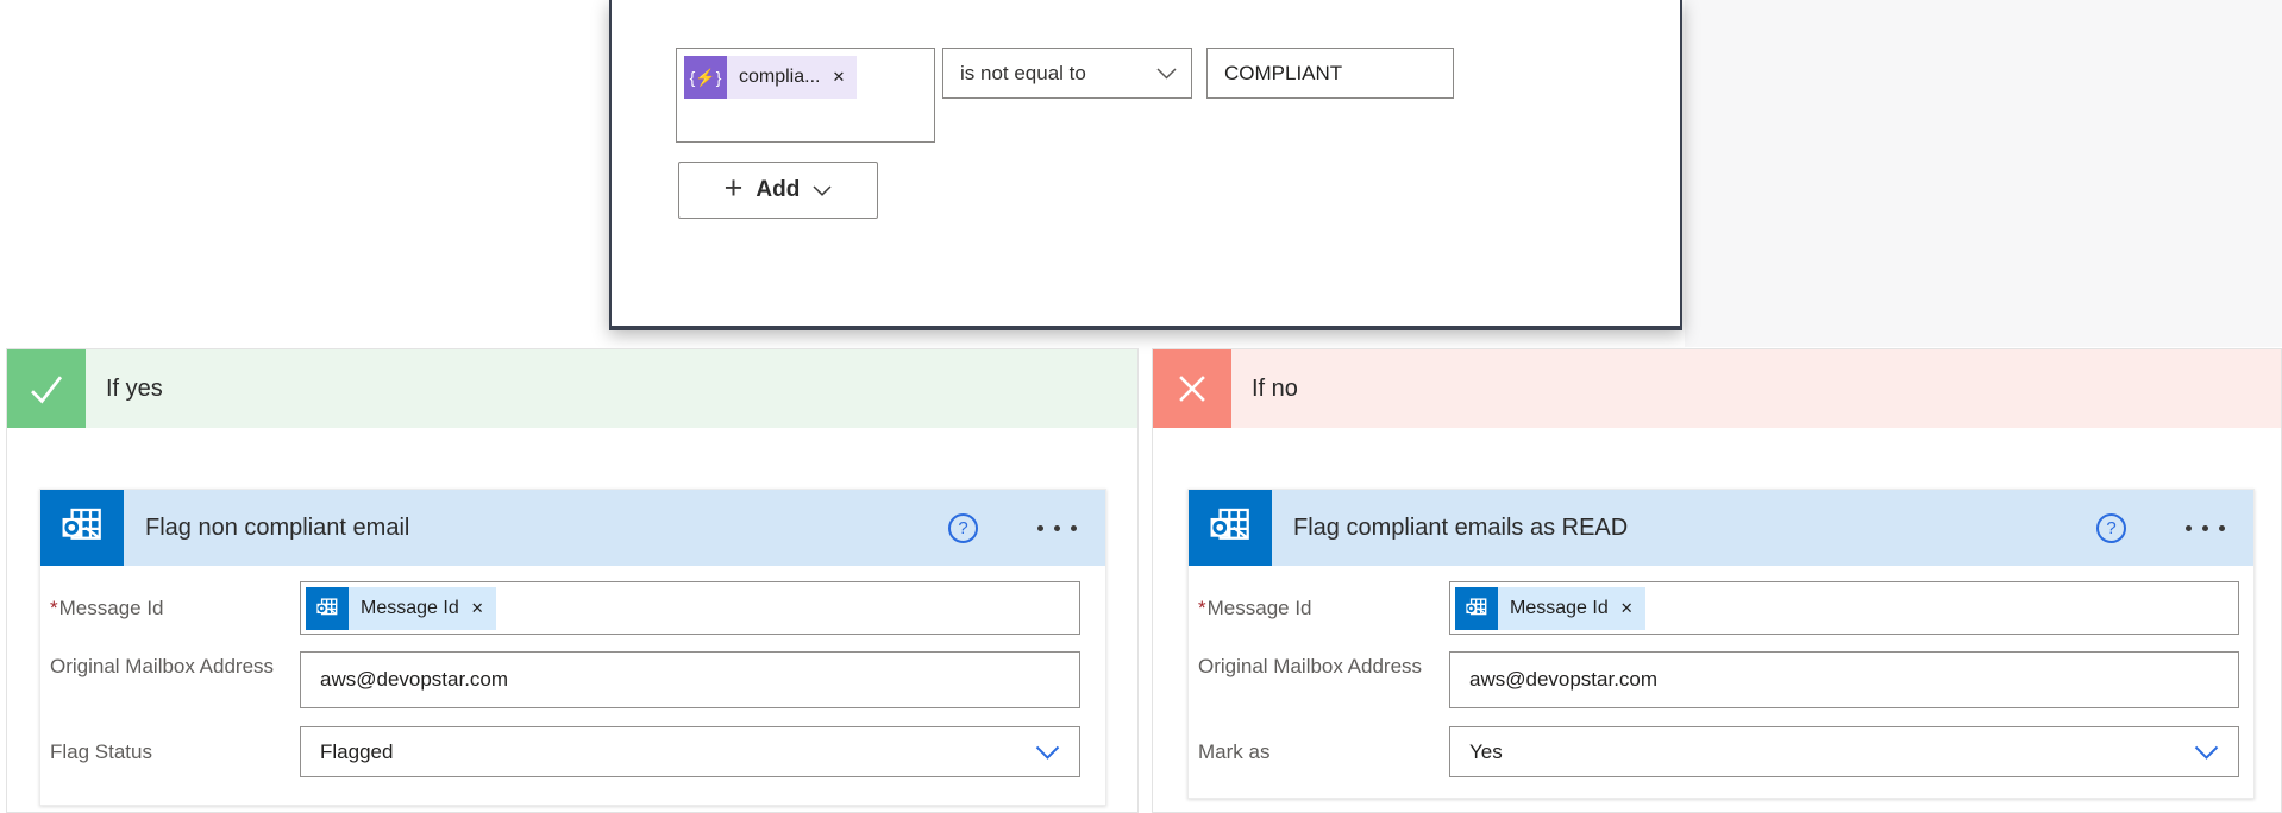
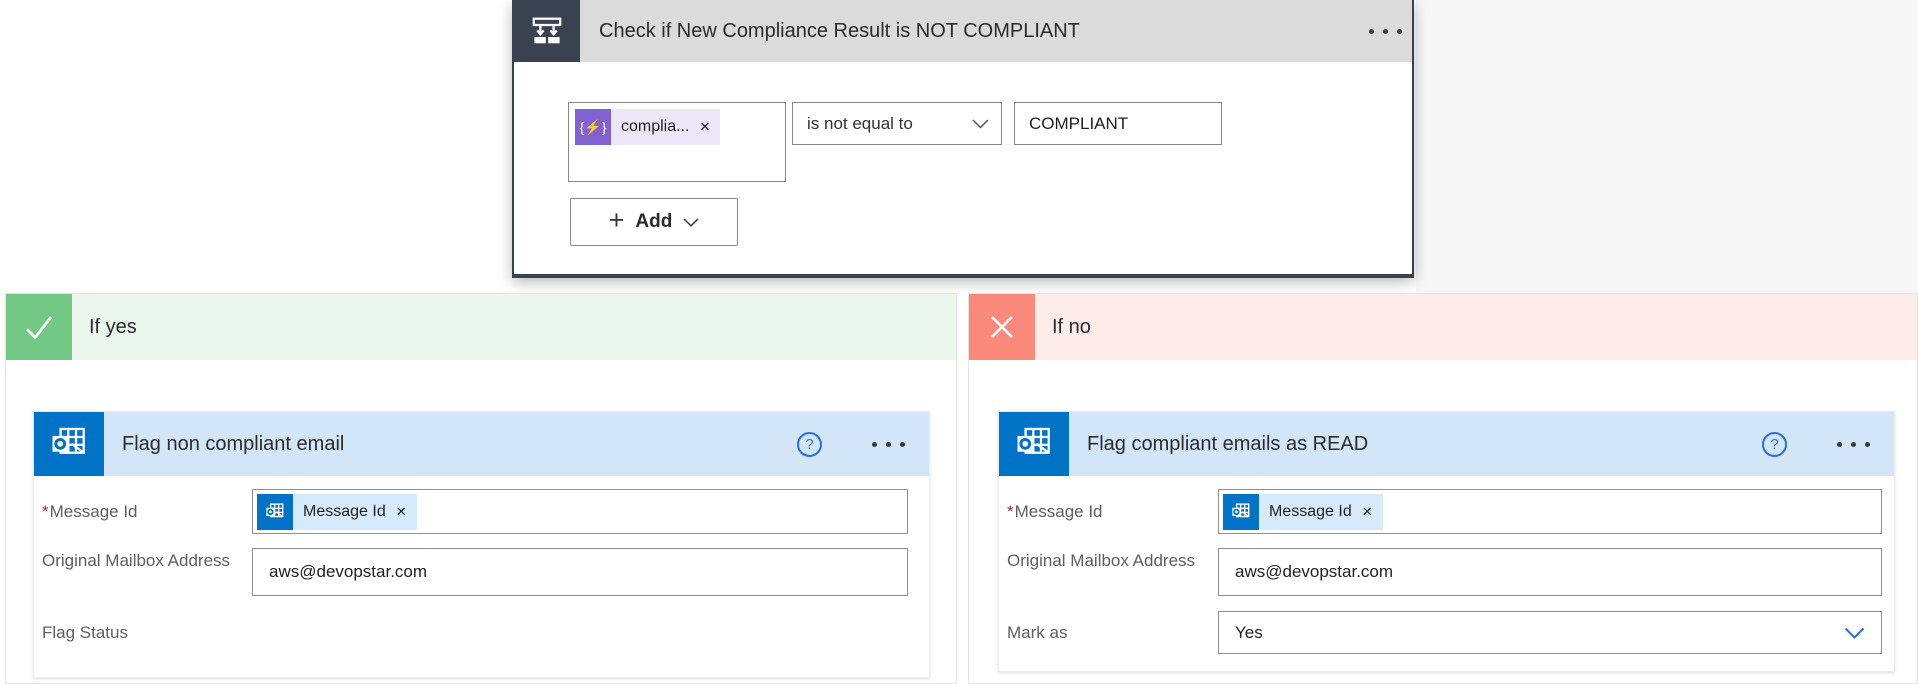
+ Check if New Compliance Result is NOT COMPLIANT
  {⚡}
  complia...
  ✕
  is not equal to
  COMPLIANT
  +
  Add
  If yes
  If no
  Flag non compliant email
  ?
  *Message Id
  Message Id
  ✕
  Original Mailbox Address
  aws@devopstar.com
  Flag Status
- Flagged
  Flag compliant emails as READ
  ?
  *Message Id
  Message Id
  ✕
  Original Mailbox Address
  aws@devopstar.com
  Mark as
  Yes
